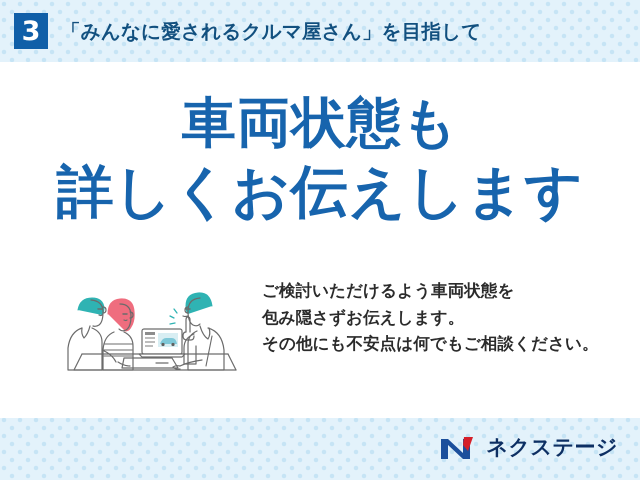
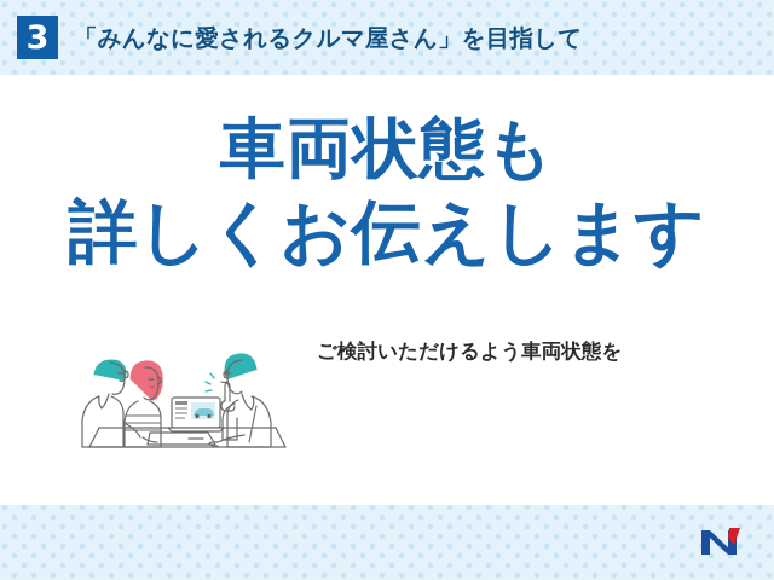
  3
  「みんなに愛されるクルマ屋さん」を目指して
  車両状態も
  詳しくお伝えします
  ご検討いただけるよう車両状態を
- 包み隠さずお伝えします。
- その他にも不安点は何でもご相談ください。
- ネクステージ
